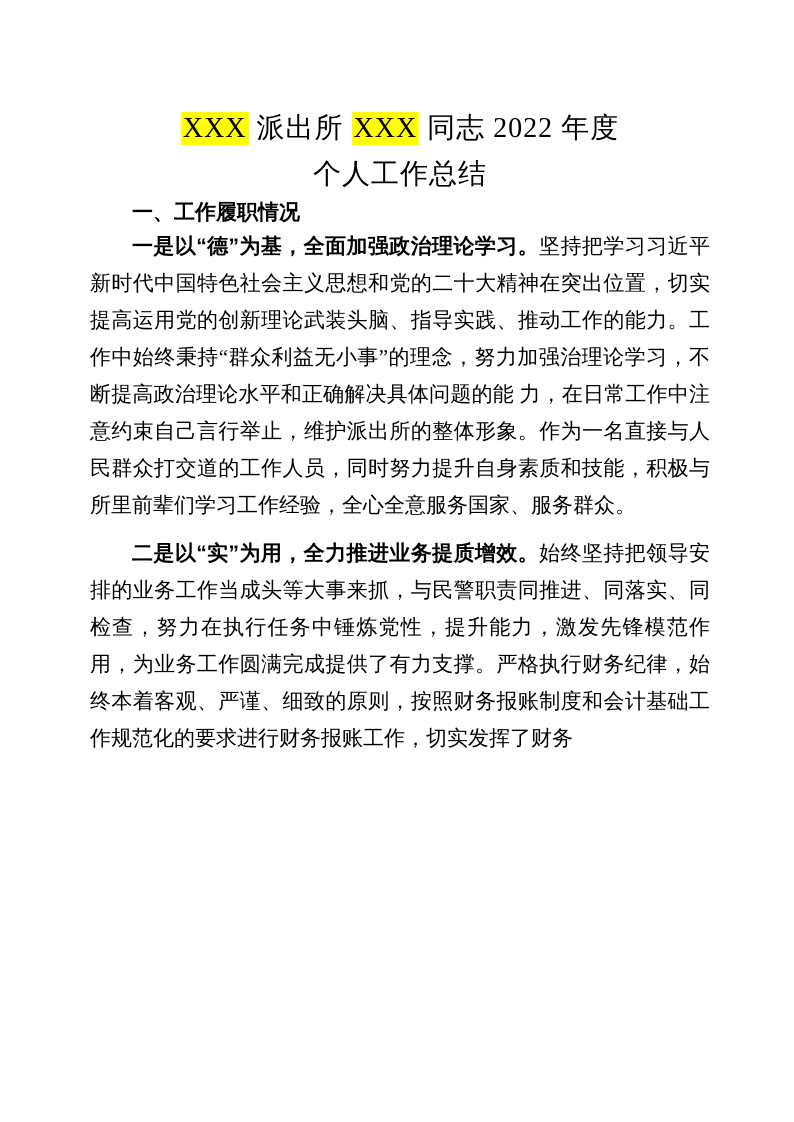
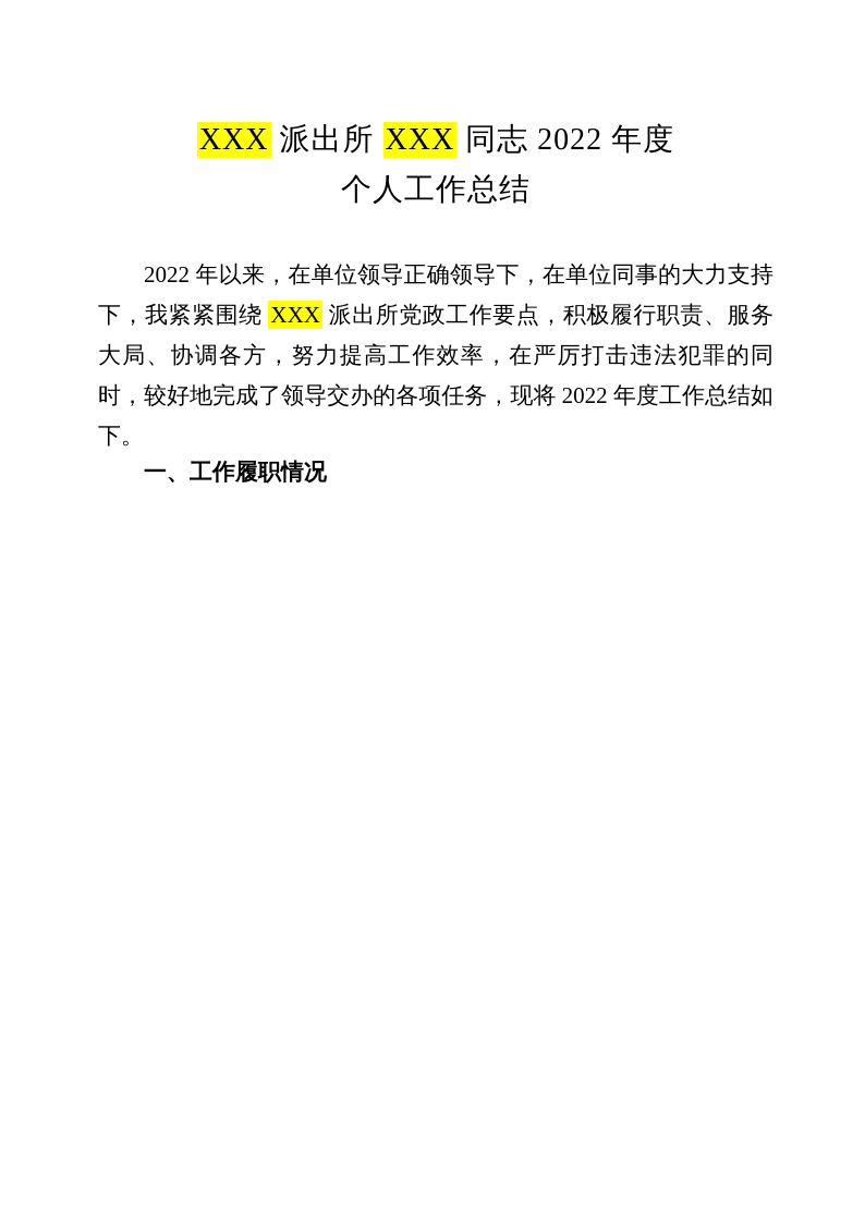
  XXX 派出所 XXX 同志 2022 年度
  个人工作总结
+ 2022 年以来，在单位领导正确领导下，在单位同事的大力支持下，我紧紧围绕 XXX 派出所党政工作要点，积极履行职责、服务大局、协调各方，努力提高工作效率，在严厉打击违法犯罪的同时，较好地完成了领导交办的各项任务，现将 2022 年度工作总结如下。
  一、工作履职情况
- 一是以“德”为基，全面加强政治理论学习。坚持把学习习近平新时代中国特色社会主义思想和党的二十大精神在突出位置，切实提高运用党的创新理论武装头脑、指导实践、推动工作的能力。工作中始终秉持“群众利益无小事”的理念，努力加强治理论学习，不断提高政治理论水平和正确解决具体问题的能 力，在日常工作中注意约束自己言行举止，维护派出所的整体形象。作为一名直接与人民群众打交道的工作人员，同时努力提升自身素质和技能，积极与所里前辈们学习工作经验，全心全意服务国家、服务群众。
- 二是以“实”为用，全力推进业务提质增效。始终坚持把领导安排的业务工作当成头等大事来抓，与民警职责同推进、同落实、同检查，努力在执行任务中锤炼党性，提升能力，激发先锋模范作用，为业务工作圆满完成提供了有力支撑。严格执行财务纪律，始终本着客观、严谨、细致的原则，按照财务报账制度和会计基础工作规范化的要求进行财务报账工作，切实发挥了财务
